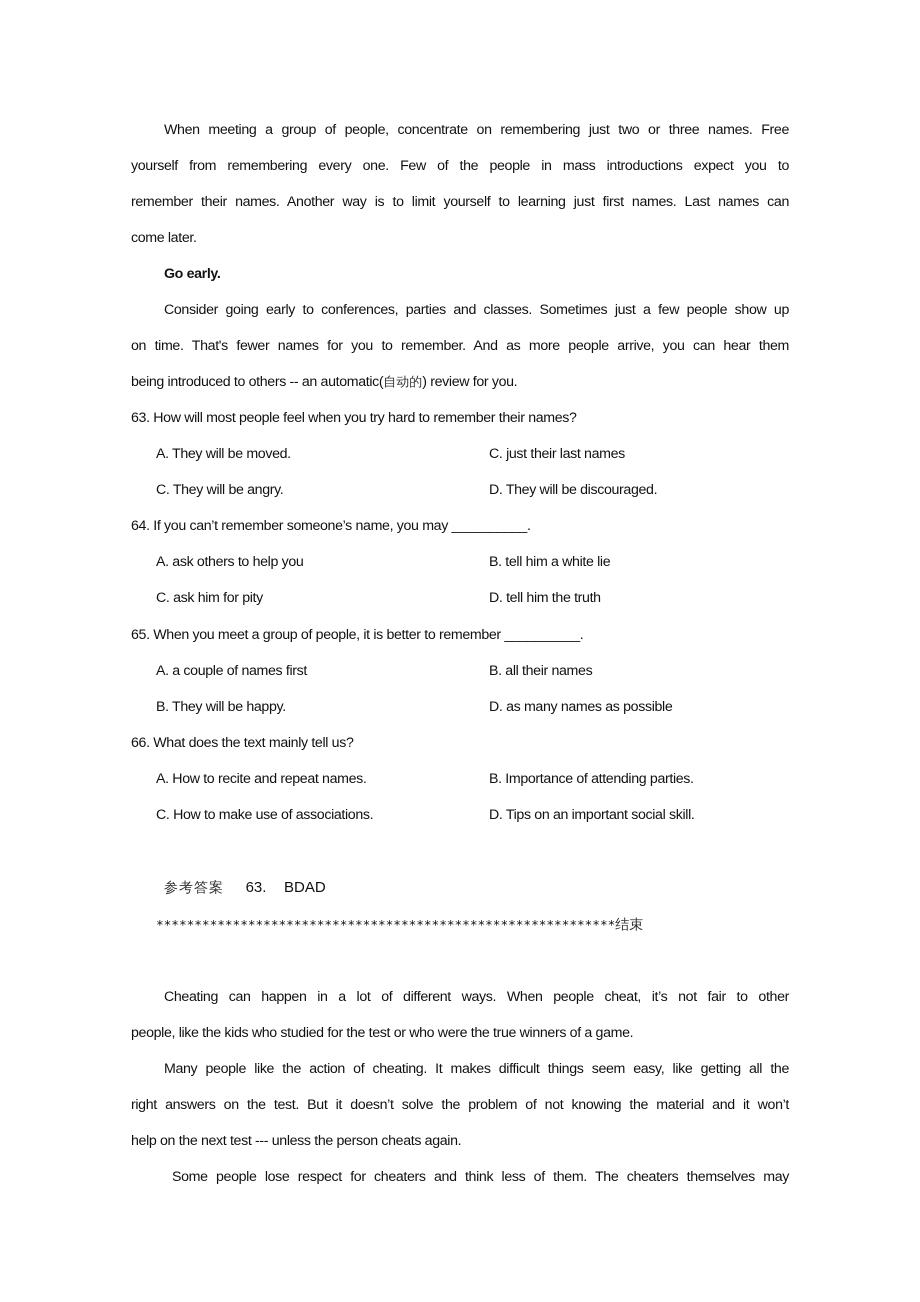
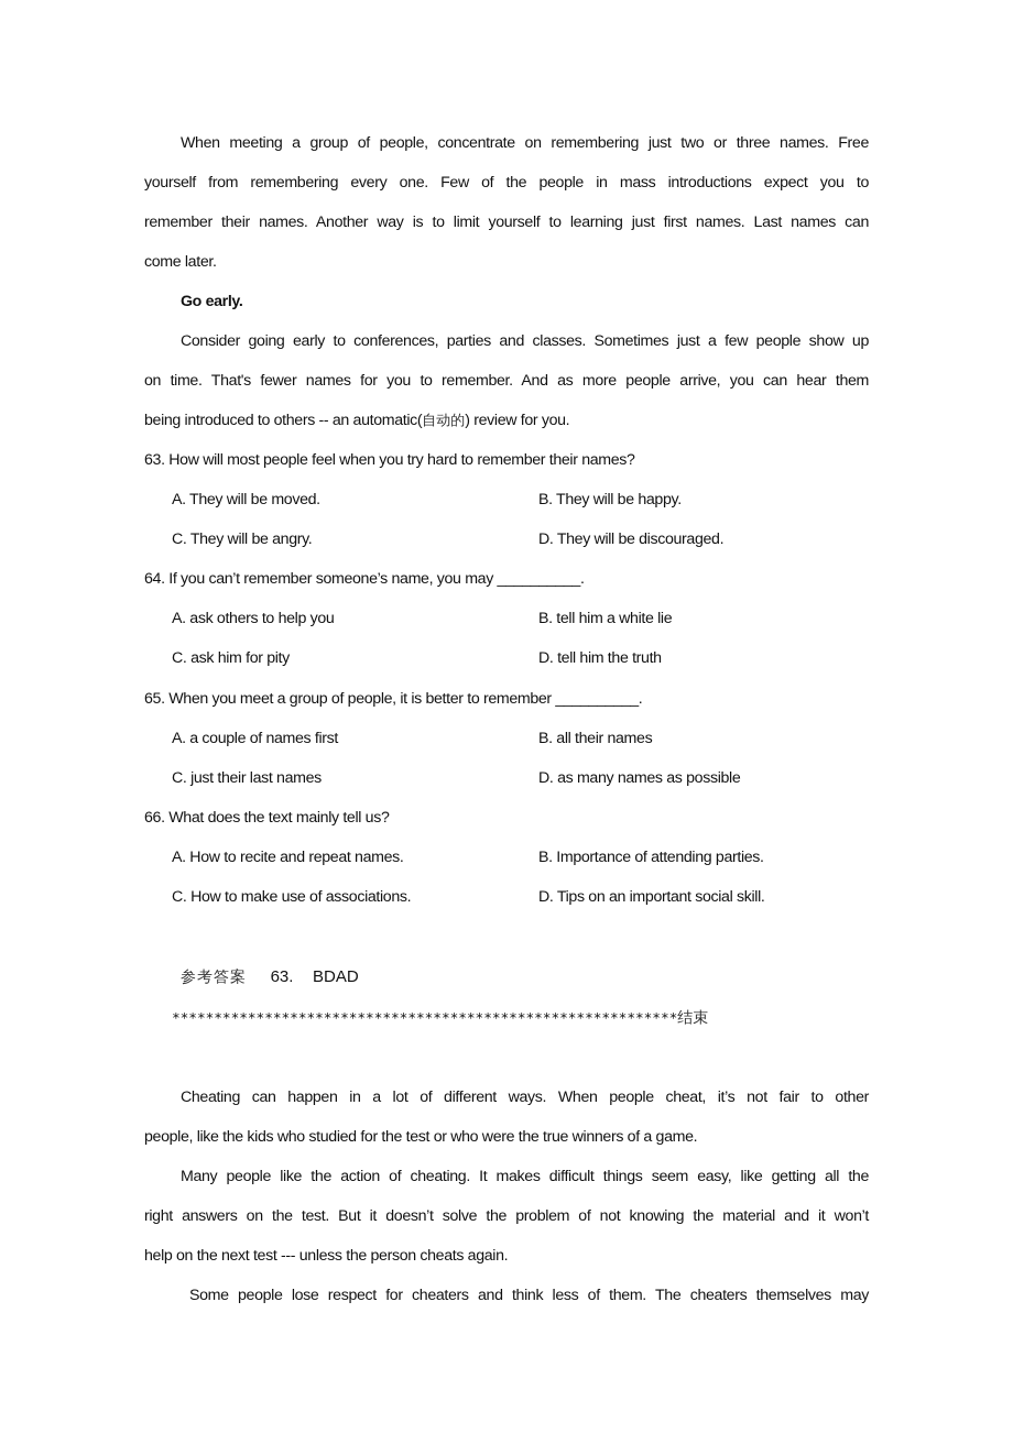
  When meeting a group of people, concentrate on remembering just two or three names. Free
  yourself from remembering every one. Few of the people in mass introductions expect you to
  remember their names. Another way is to limit yourself to learning just first names. Last names can
  come later.
  Go early.
  Consider going early to conferences, parties and classes. Sometimes just a few people show up
  on time. That's fewer names for you to remember. And as more people arrive, you can hear them
  being introduced to others -- an automatic(自动的) review for you.
  63. How will most people feel when you try hard to remember their names?
  A. They will be moved.
- C. just their last names
+ B. They will be happy.
  C. They will be angry.
  D. They will be discouraged.
  64. If you can’t remember someone’s name, you may __________.
  A. ask others to help you
  B. tell him a white lie
  C. ask him for pity
  D. tell him the truth
  65. When you meet a group of people, it is better to remember __________.
  A. a couple of names first
  B. all their names
- B. They will be happy.
+ C. just their last names
  D. as many names as possible
  66. What does the text mainly tell us?
  A. How to recite and repeat names.
  B. Importance of attending parties.
  C. How to make use of associations.
  D. Tips on an important social skill.
  参考答案 63. BDAD
  ************************************************************结束
  Cheating can happen in a lot of different ways. When people cheat, it’s not fair to other
  people, like the kids who studied for the test or who were the true winners of a game.
  Many people like the action of cheating. It makes difficult things seem easy, like getting all the
  right answers on the test. But it doesn’t solve the problem of not knowing the material and it won’t
  help on the next test --- unless the person cheats again.
  Some people lose respect for cheaters and think less of them. The cheaters themselves may
